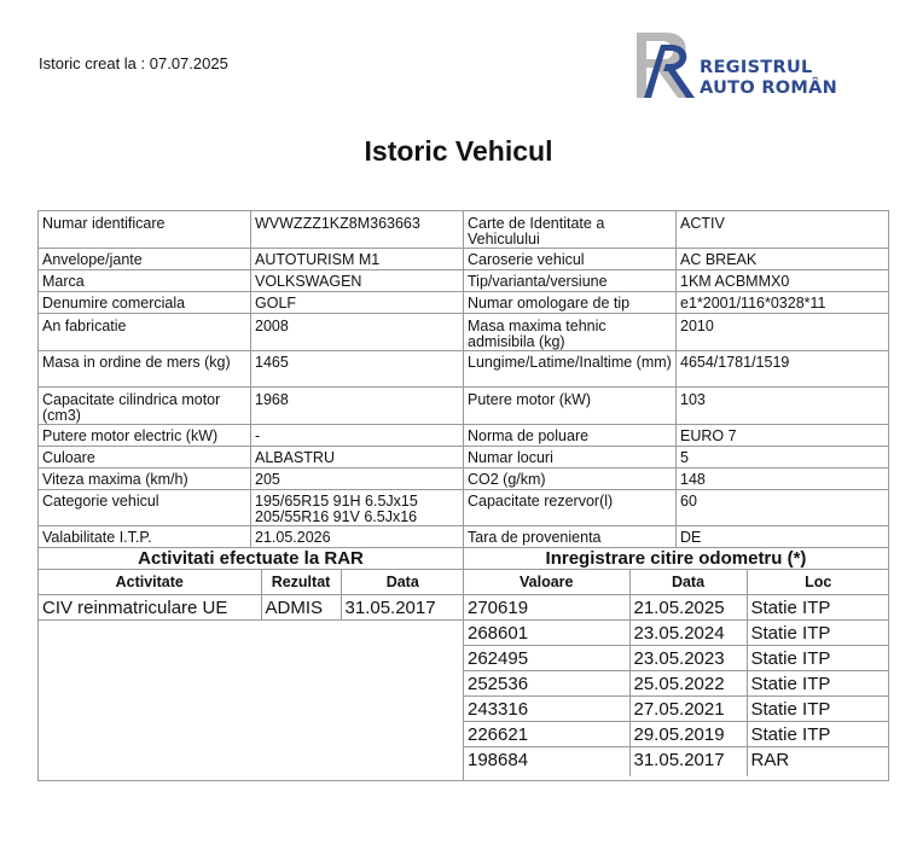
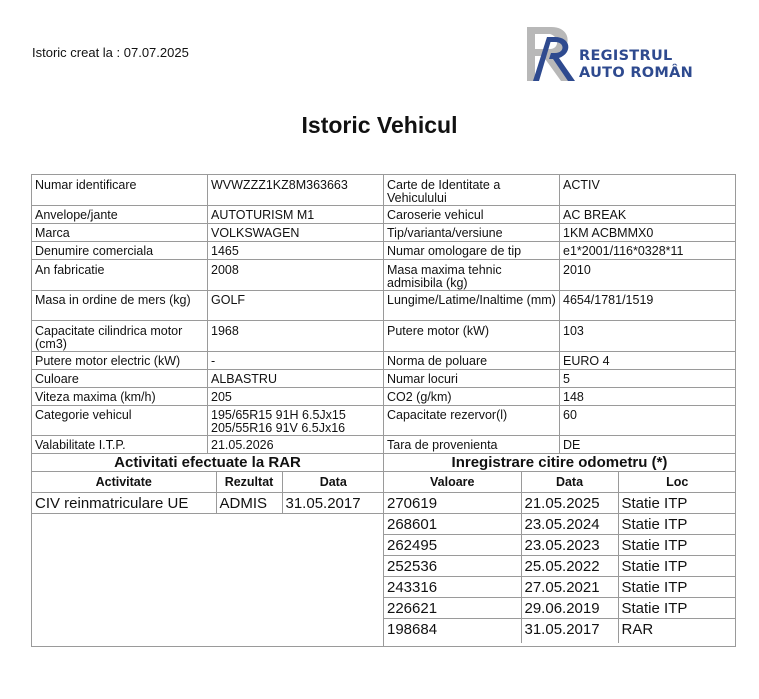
  Istoric creat la : 07.07.2025
  REGISTRUL
  AUTO ROMÂN
  Istoric Vehicul
  Numar identificare	WVWZZZ1KZ8M363663	Carte de Identitate a Vehiculului	ACTIV
  Anvelope/jante	AUTOTURISM M1	Caroserie vehicul	AC BREAK
  Marca	VOLKSWAGEN	Tip/varianta/versiune	1KM ACBMMX0
- Denumire comerciala	GOLF	Numar omologare de tip	e1*2001/116*0328*11
+ Denumire comerciala	1465	Numar omologare de tip	e1*2001/116*0328*11
  An fabricatie	2008	Masa maxima tehnic admisibila (kg)	2010
- Masa in ordine de mers (kg)	1465	Lungime/Latime/Inaltime (mm)	4654/1781/1519
+ Masa in ordine de mers (kg)	GOLF	Lungime/Latime/Inaltime (mm)	4654/1781/1519
  Capacitate cilindrica motor (cm3)	1968	Putere motor (kW)	103
- Putere motor electric (kW)	-	Norma de poluare	EURO 7
+ Putere motor electric (kW)	-	Norma de poluare	EURO 4
  Culoare	ALBASTRU	Numar locuri	5
  Viteza maxima (km/h)	205	CO2 (g/km)	148
  Categorie vehicul	195/65R15 91H 6.5Jx15 205/55R16 91V 6.5Jx16	Capacitate rezervor(l)	60
  Valabilitate I.T.P.	21.05.2026	Tara de provenienta	DE
  Activitati efectuate la RAR	Inregistrare citire odometru (*)
  Activitate	Rezultat	Data
  CIV reinmatriculare UE	ADMIS	31.05.2017
  Valoare	Data	Loc
  270619	21.05.2025	Statie ITP
  268601	23.05.2024	Statie ITP
  262495	23.05.2023	Statie ITP
  252536	25.05.2022	Statie ITP
  243316	27.05.2021	Statie ITP
- 226621	29.05.2019	Statie ITP
+ 226621	29.06.2019	Statie ITP
  198684	31.05.2017	RAR
